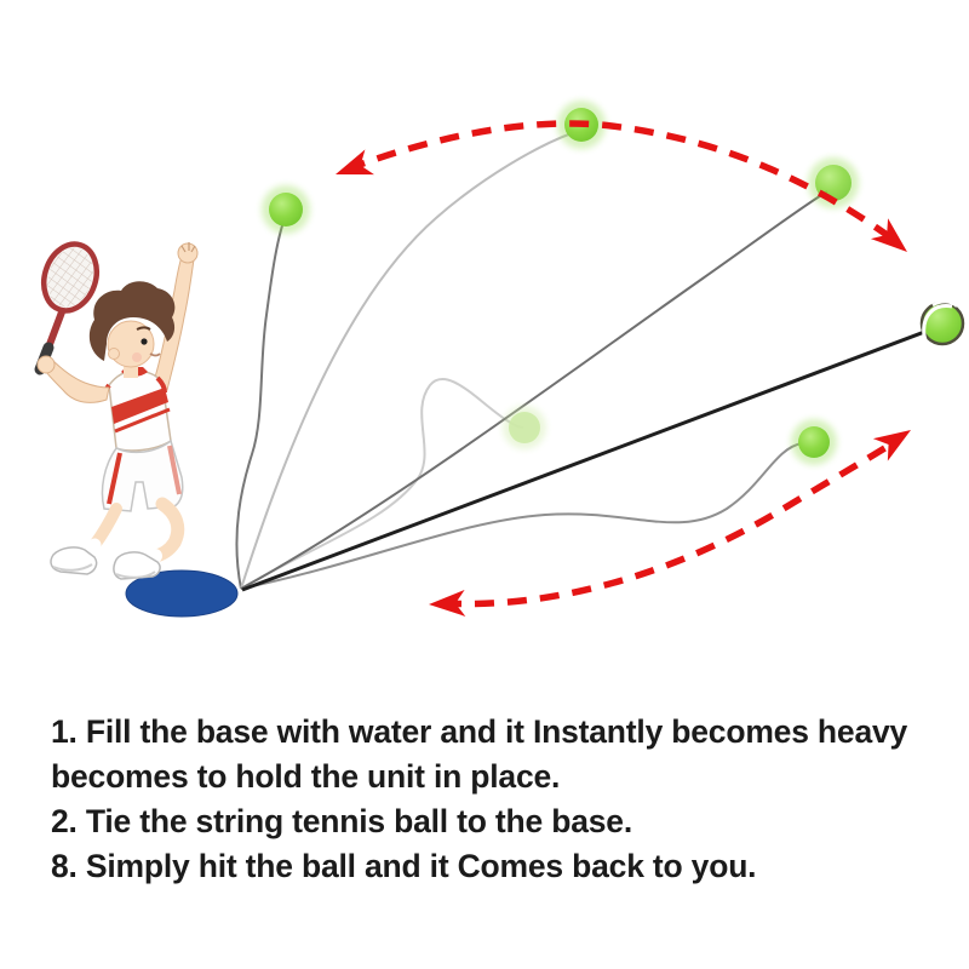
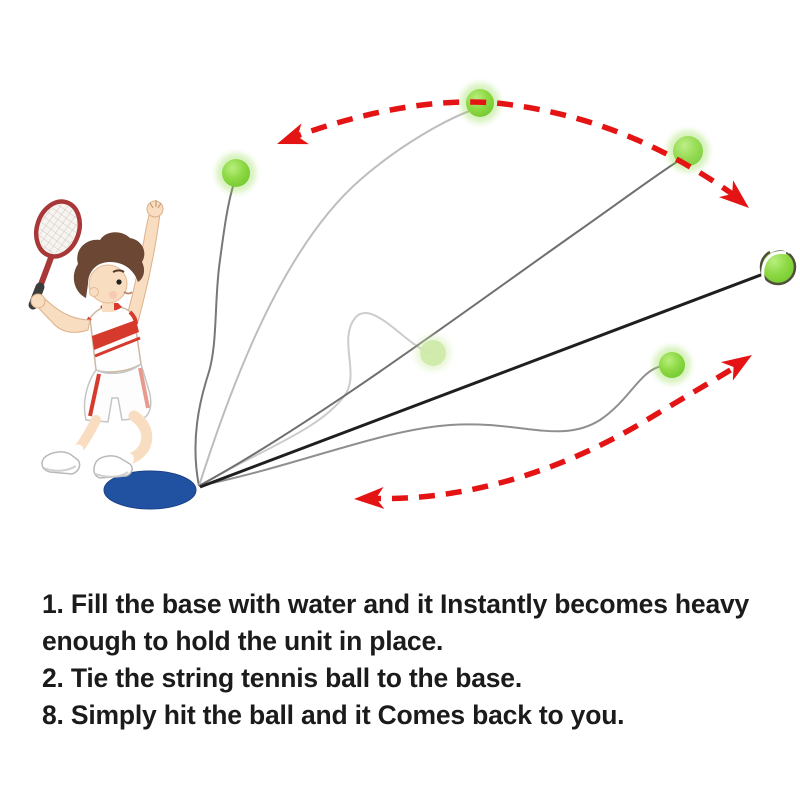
  1. Fill the base with water and it Instantly becomes heavy
- becomes to hold the unit in place.
+ enough to hold the unit in place.
  2. Tie the string tennis ball to the base.
  8. Simply hit the ball and it Comes back to you.
